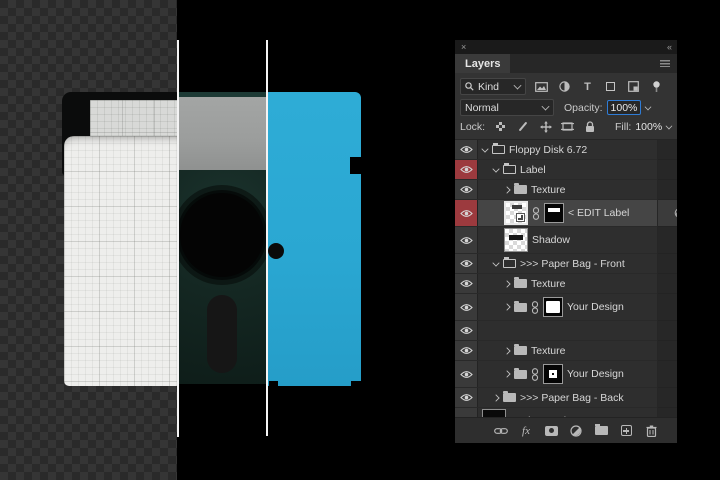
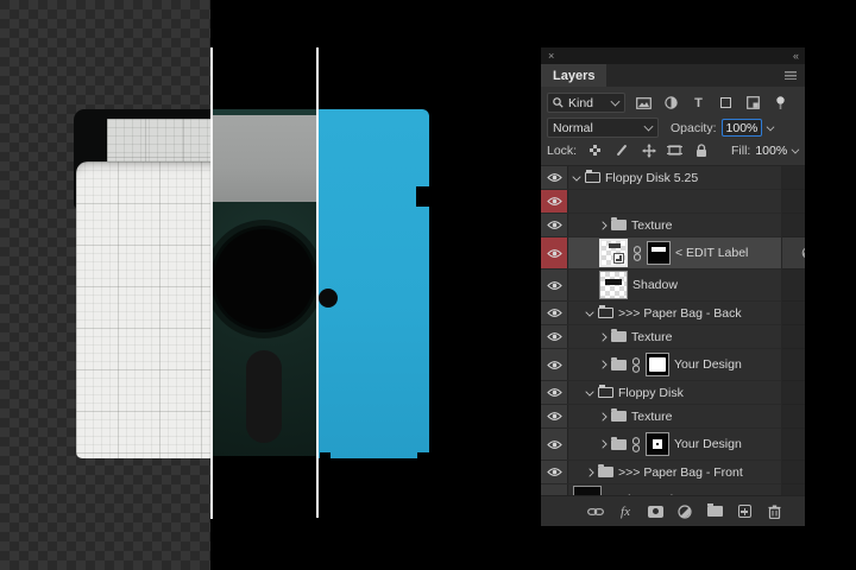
  ×
  «
  Layers
  Kind
  T
  Normal
  Opacity:
  100%
  Lock:
  Fill:
  100%
- Floppy Disk 6.72
+ Floppy Disk 5.25
- Label
  Texture
  < EDIT Label
  Shadow
- >>> Paper Bag - Front
+ >>> Paper Bag - Back
  Texture
  Your Design
+ Floppy Disk
  Texture
  Your Design
- >>> Paper Bag - Back
+ >>> Paper Bag - Front
  fx
